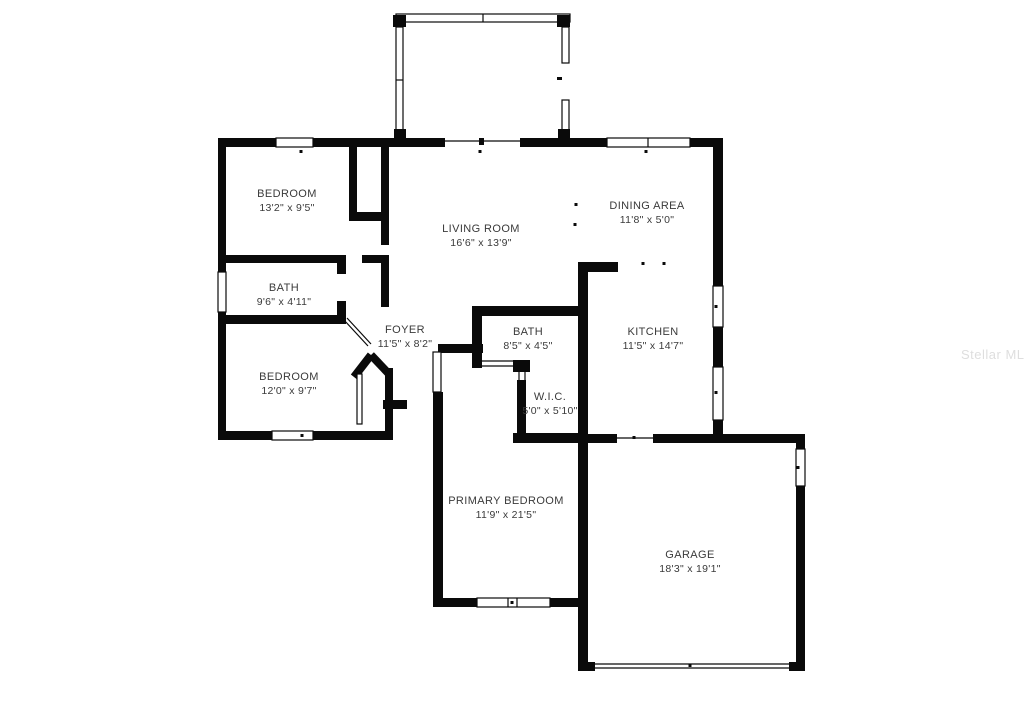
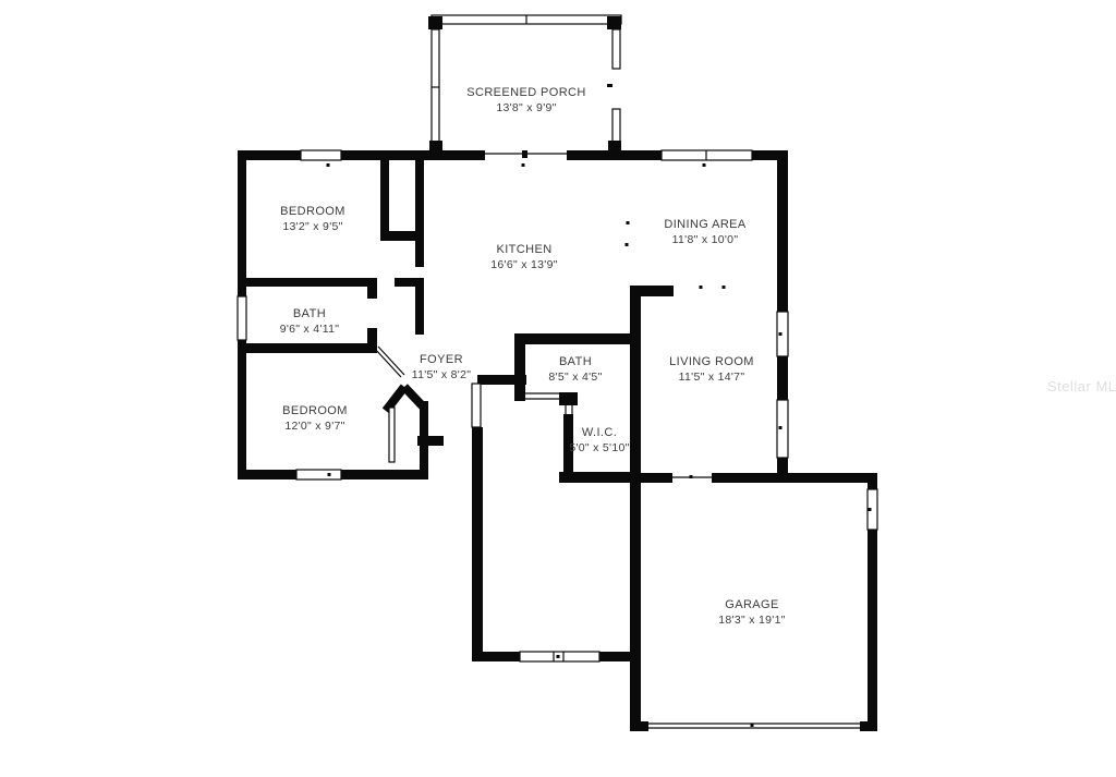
+ SCREENED PORCH
+ 13'8" x 9'9"
  BEDROOM
  13'2" x 9'5"
- LIVING ROOM
+ KITCHEN
  16'6" x 13'9"
  DINING AREA
- 11'8" x 5'0"
+ 11'8" x 10'0"
  BATH
  9'6" x 4'11"
  BEDROOM
  12'0" x 9'7"
  FOYER
  11'5" x 8'2"
  BATH
  8'5" x 4'5"
- KITCHEN
+ LIVING ROOM
  11'5" x 14'7"
  W.I.C.
  5'0" x 5'10"
- PRIMARY BEDROOM
- 11'9" x 21'5"
  GARAGE
  18'3" x 19'1"
  Stellar ML
